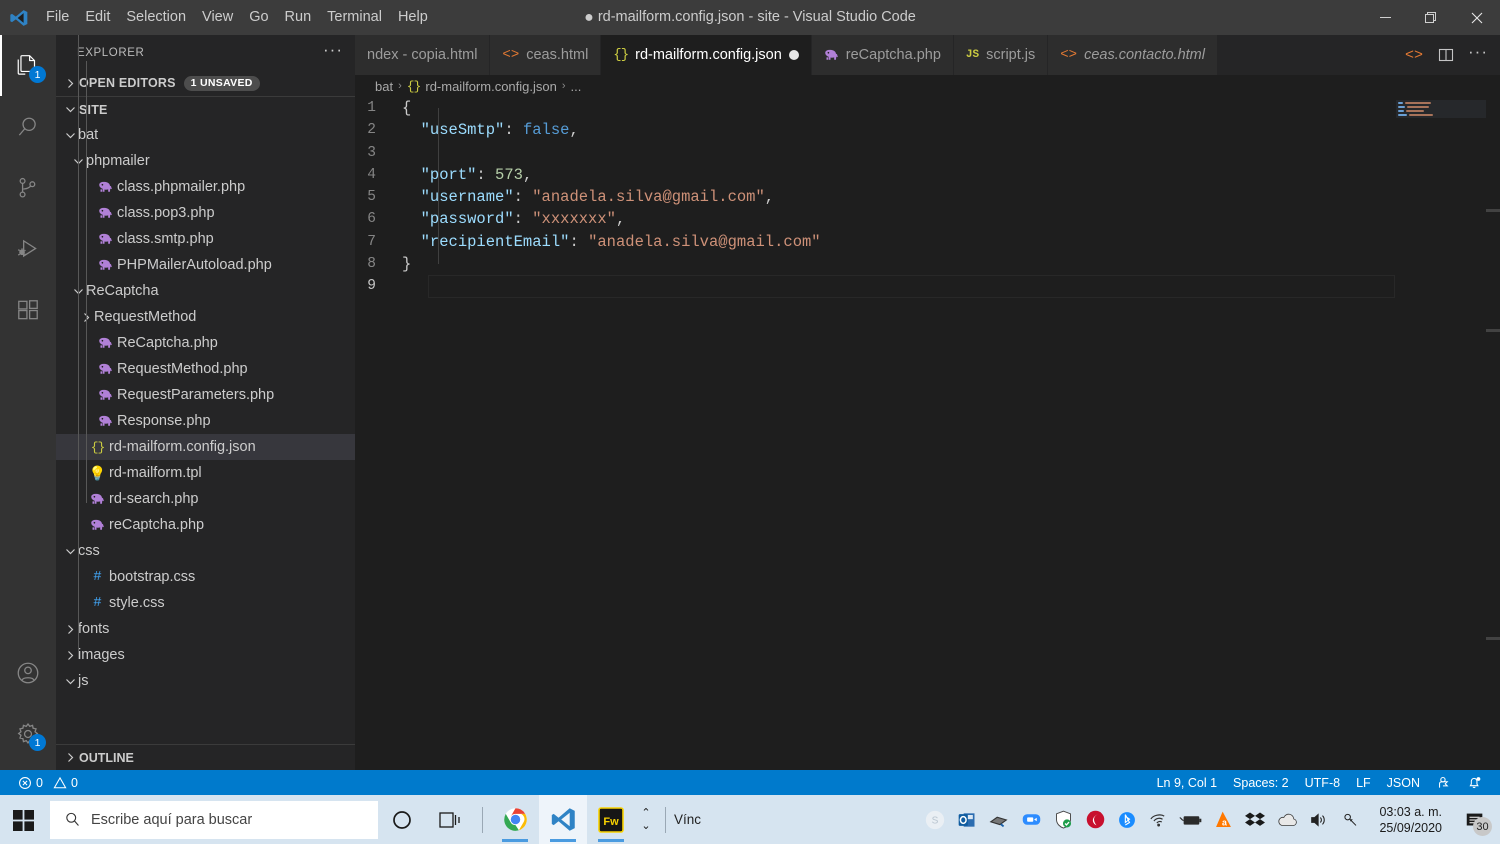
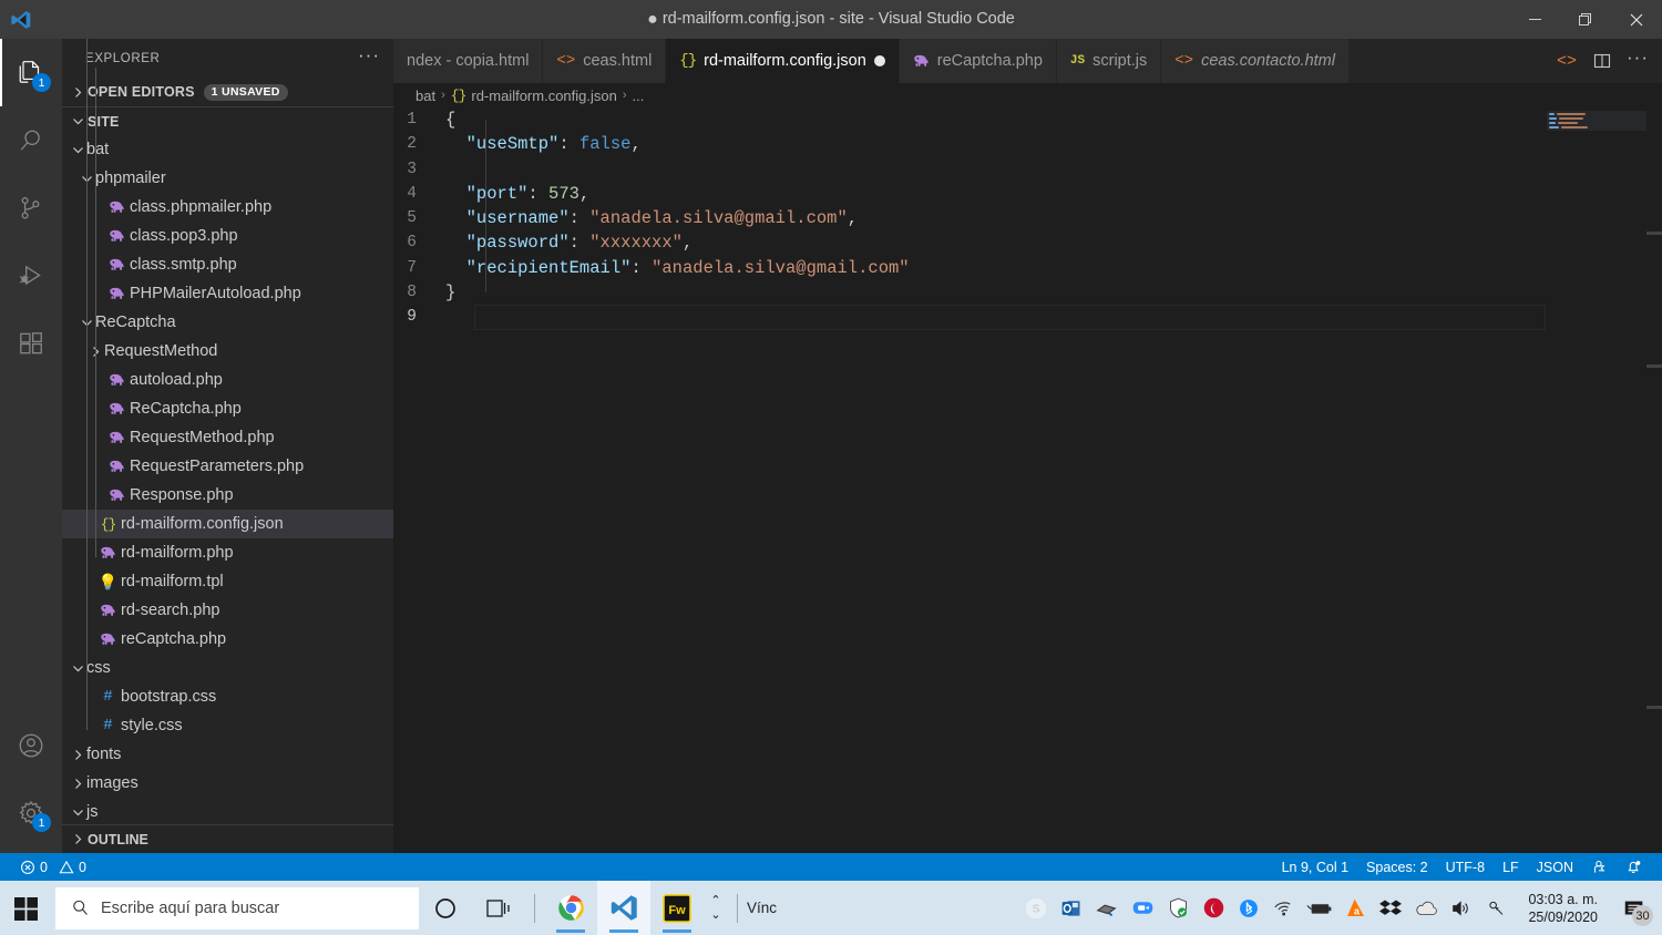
- File
- Edit
- Selection
- View
- Go
- Run
- Terminal
- Help
  ● rd-mailform.config.json - site - Visual Studio Code
  1
  1
  EXPLORER
  ···
  OPEN EDITORS
  1 UNSAVED
  SITE
  bat
  phpmailer
  class.phpmailer.php
  class.pop3.php
  class.smtp.php
  PHPMailerAutoload.php
  ReCaptcha
  RequestMethod
+ autoload.php
  ReCaptcha.php
  RequestMethod.php
  RequestParameters.php
  Response.php
  {}
  rd-mailform.config.json
+ rd-mailform.php
  💡
  rd-mailform.tpl
  rd-search.php
  reCaptcha.php
  css
  #
  bootstrap.css
  #
  style.css
  fonts
  images
  js
  OUTLINE
  ndex - copia.html
  <>
  ceas.html
  {}
  rd-mailform.config.json
  reCaptcha.php
  JS
  script.js
  <>
  ceas.contacto.html
  <>
  ···
  bat
  ›
  {}
  rd-mailform.config.json
  ›
  ...
  1
  {
  2
  "useSmtp": false,
  3
  4
  "port": 573,
  5
  "username": "anadela.silva@gmail.com",
  6
  "password": "xxxxxxx",
  7
  "recipientEmail": "anadela.silva@gmail.com"
  8
  }
  9
  0
  0
  Ln 9, Col 1
  Spaces: 2
  UTF-8
  LF
  JSON
  Escribe aquí para buscar
  Fw
  ⌃
  ⌄
  Vínc
  S
  a
  03:03 a. m.
  25/09/2020
  30
